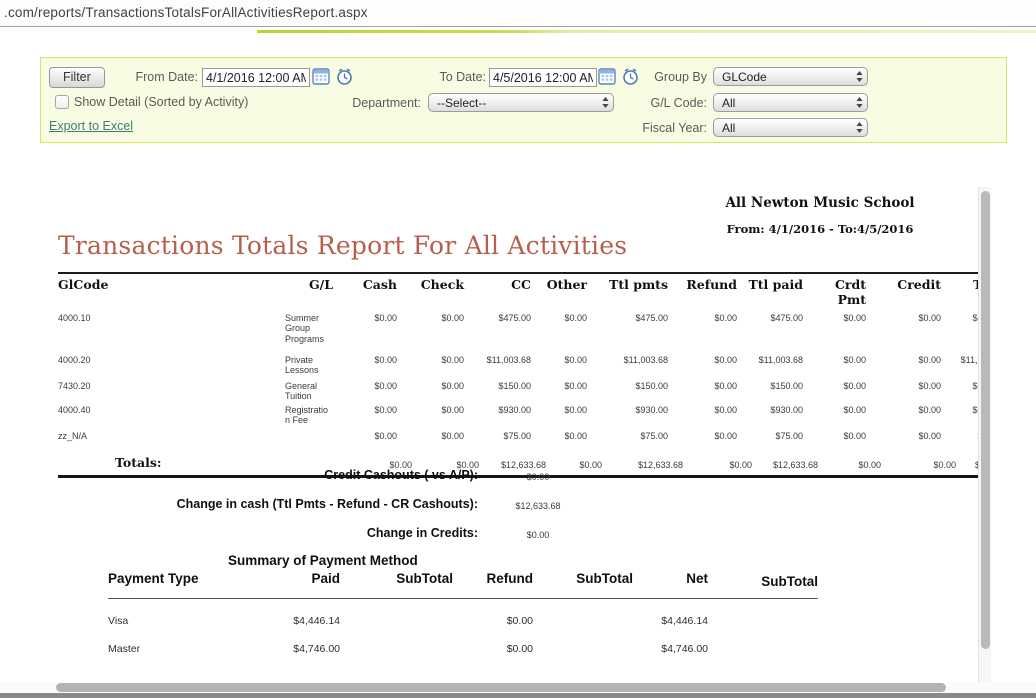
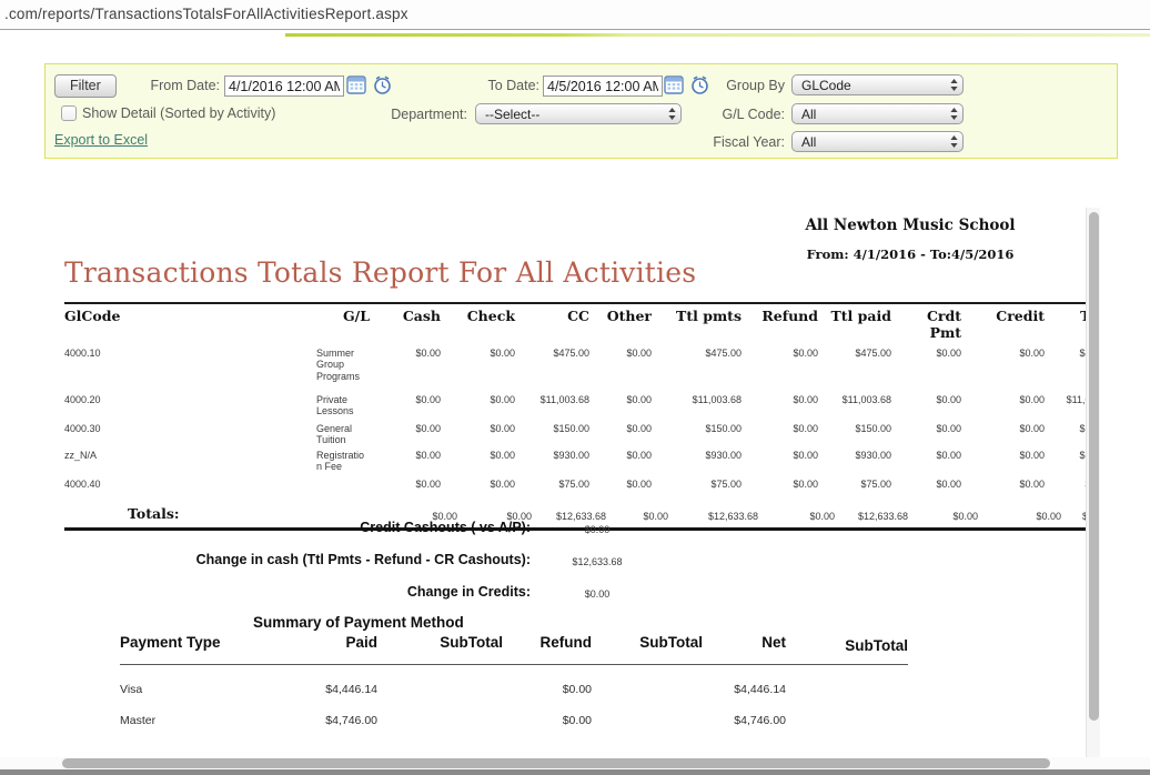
  .com/reports/TransactionsTotalsForAllActivitiesReport.aspx
  Filter
  From Date:
  4/1/2016 12:00 A
  To Date:
  4/5/2016 12:00 A
  Group By
  GLCode
  Show Detail (Sorted by Activity)
  Department:
  --Select--
  G/L Code:
  All
  Export to Excel
  Fiscal Year:
  All
  All Newton Music School
  From: 4/1/2016 - To:4/5/2016
  Transactions Totals Report For All Activities
  GlCode
  G/L
  Cash
  Check
  CC
  Other
  Ttl pmts
  Refund
  Ttl paid
  Crdt Pmt
  Credit
  4000.10
  Summer Group Programs
  $0.00
  $0.00
  $475.00
  $0.00
  $475.00
  $0.00
  $475.00
  $0.00
  $0.00
  4000.20
  Private Lessons
  $0.00
  $0.00
  $11,003.68
  $0.00
  $11,003.68
  $0.00
  $11,003.68
  $0.00
  $0.00
- 7430.20
+ 4000.30
  General Tuition
  $0.00
  $0.00
  $150.00
  $0.00
  $150.00
  $0.00
  $150.00
  $0.00
  $0.00
- 4000.40
+ zz_N/A
  Registration Fee
  $0.00
  $0.00
  $930.00
  $0.00
  $930.00
  $0.00
  $930.00
  $0.00
  $0.00
- zz_N/A
+ 4000.40
  $0.00
  $0.00
  $75.00
  $0.00
  $75.00
  $0.00
  $75.00
  $0.00
  $0.00
  Totals:
  $0.00
  $0.00
  $12,633.68
  $0.00
  $12,633.68
  $0.00
  $12,633.68
  $0.00
  $0.00
  Credit Cashouts ( vs A/P):
  $0.00
  Change in cash (Ttl Pmts - Refund - CR Cashouts):
  $12,633.68
  Change in Credits:
  $0.00
  Summary of Payment Method
  Payment Type
  Paid
  SubTotal
  Refund
  SubTotal
  Net
  SubTotal
  Visa
  $4,446.14
  $0.00
  $4,446.14
  Master
  $4,746.00
  $0.00
  $4,746.00
